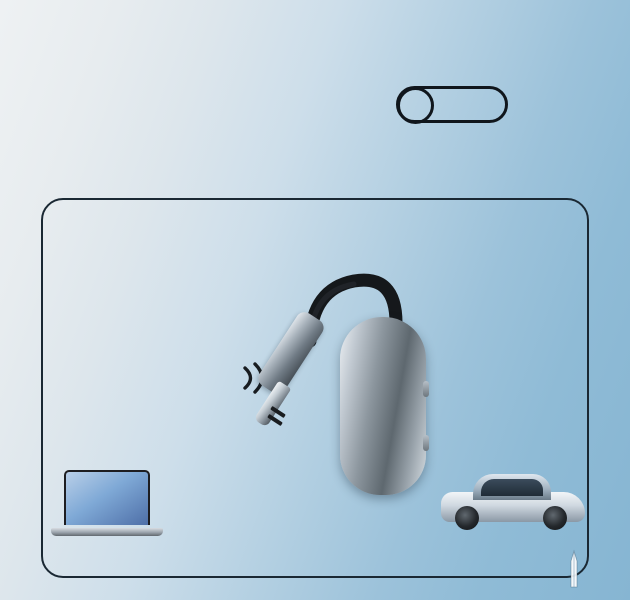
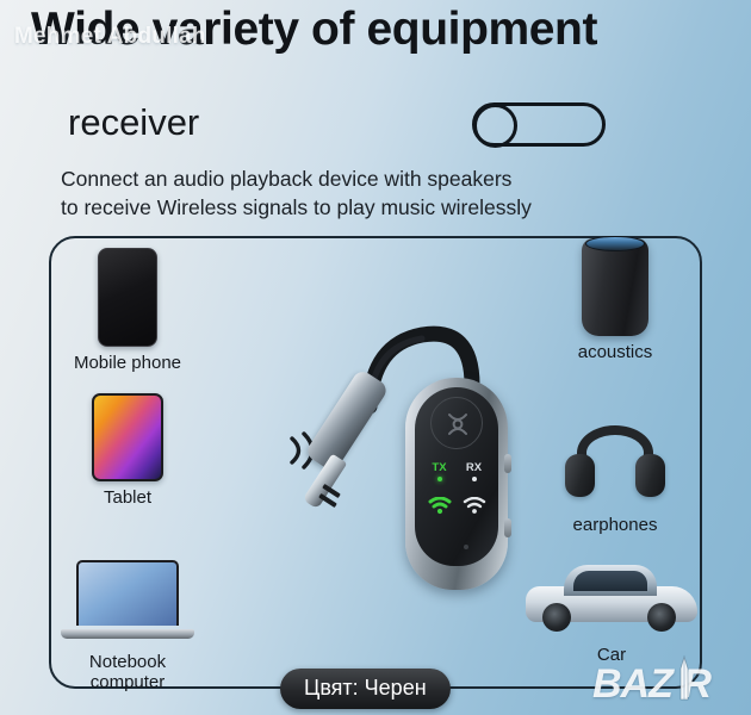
+ Wide variety of equipment
+ Mehmet Abdullah
+ receiver
+ Connect an audio playback device with speakers
+ to receive Wireless signals to play music wirelessly
+ Mobile phone
+ Tablet
+ Notebook
+ computer
+ acoustics
+ earphones
+ Car
+ TX
+ RX
+ Цвят: Черен
+ BAZ R
